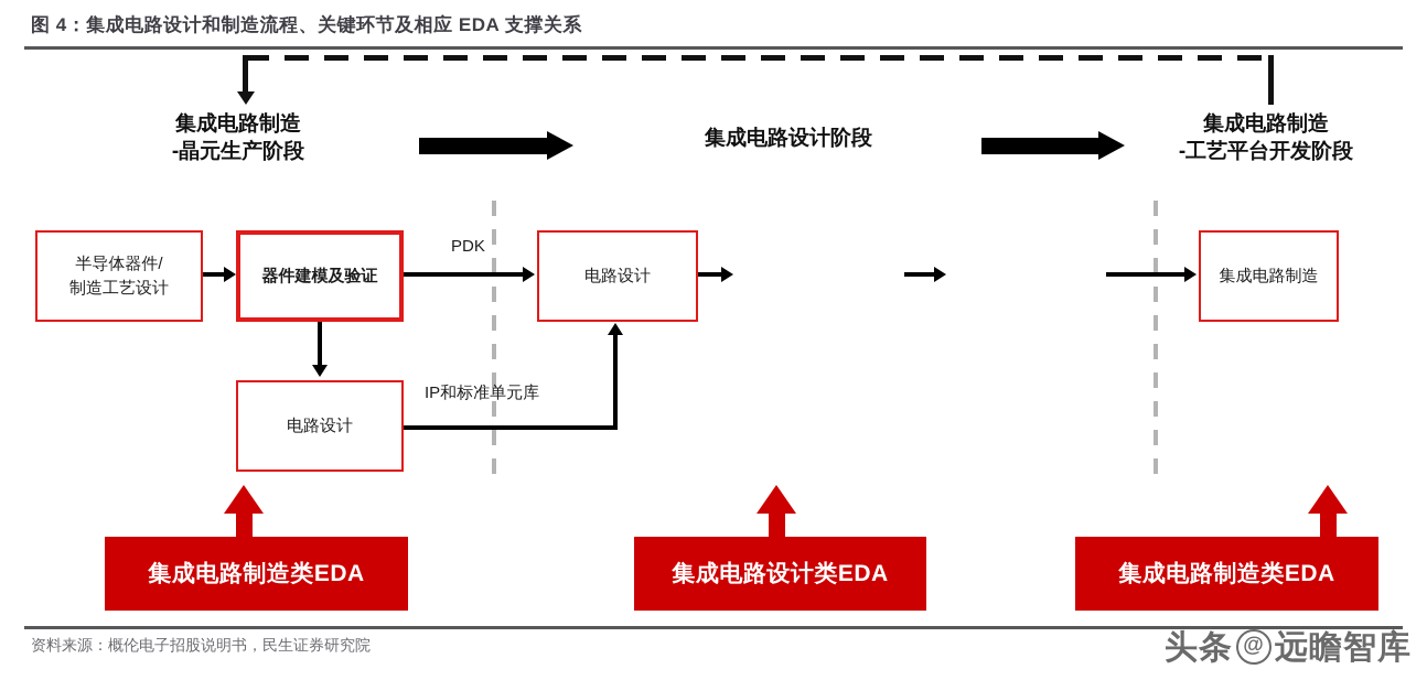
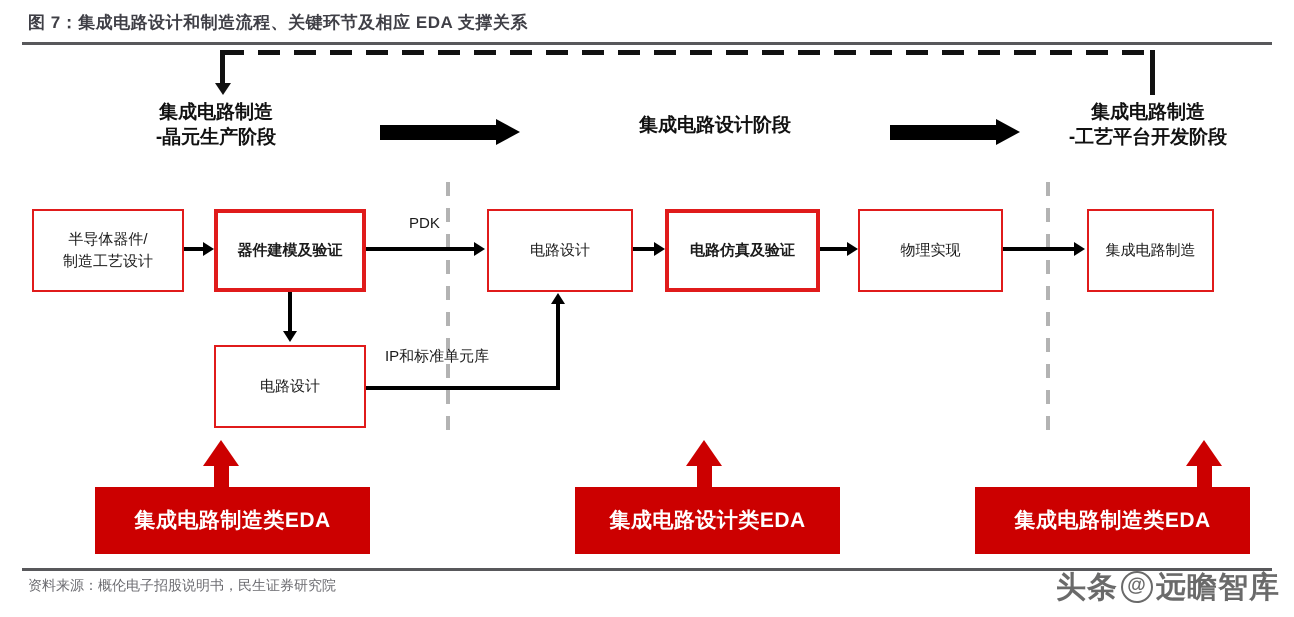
- 图 4：集成电路设计和制造流程、关键环节及相应 EDA 支撑关系
+ 图 7：集成电路设计和制造流程、关键环节及相应 EDA 支撑关系
  集成电路制造
  -晶元生产阶段
  集成电路设计阶段
  集成电路制造
  -工艺平台开发阶段
  半导体器件/
  制造工艺设计
  器件建模及验证
  电路设计
+ 电路仿真及验证
+ 物理实现
  集成电路制造
  电路设计
  PDK
  IP和标准单元库
  集成电路制造类EDA
  集成电路设计类EDA
  集成电路制造类EDA
  资料来源：概伦电子招股说明书，民生证券研究院
  头条
  @
  远瞻智库
